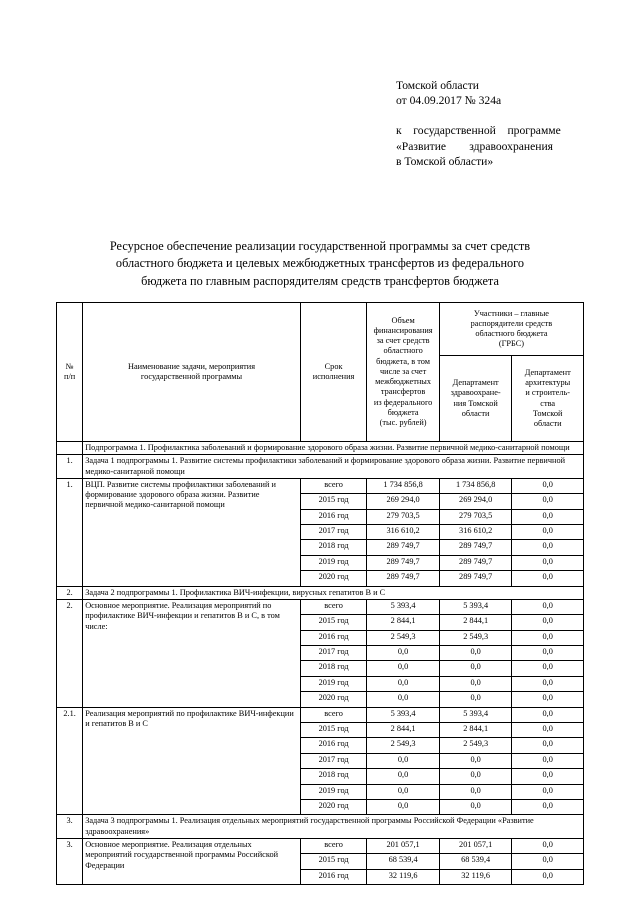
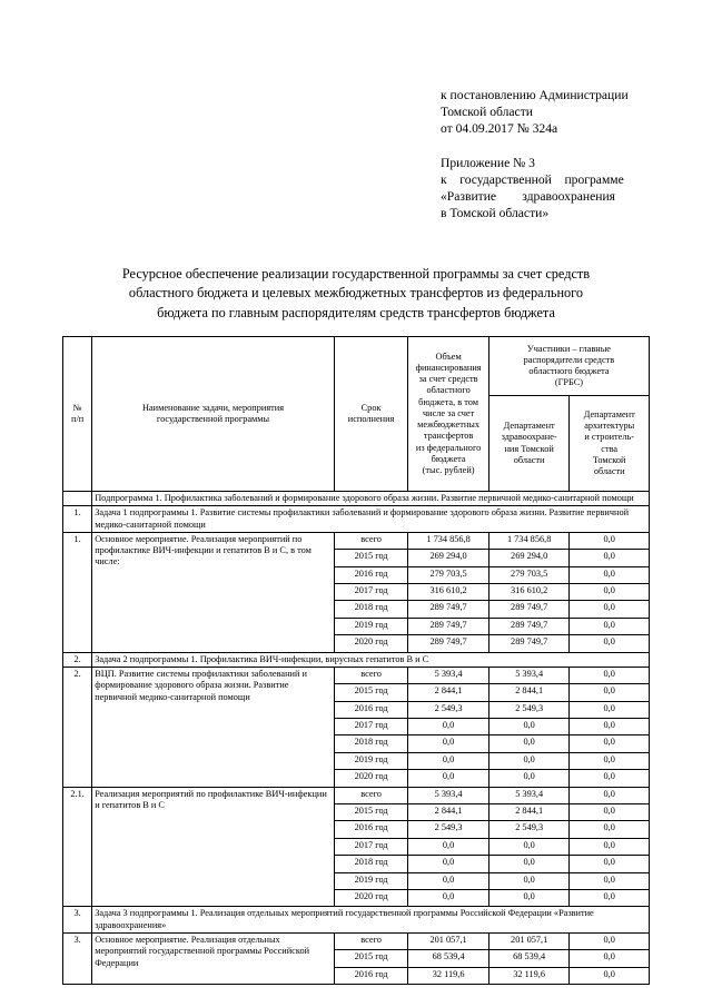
+ к постановлению Администрации
  Томской области
  от 04.09.2017 № 324а
+ Приложение № 3
  к государственной программе
  «Развитие здравоохранения
  в Томской области»
  Ресурсное обеспечение реализации государственной программы за счет средств
  областного бюджета и целевых межбюджетных трансфертов из федерального
  бюджета по главным распорядителям средств трансфертов бюджета
  №п/п	Наименование задачи, мероприятиягосударственной программы	Срокисполнения	Объемфинансированияза счет средствобластногобюджета, в томчисле за счетмежбюджетныхтрансфертовиз федеральногобюджета(тыс. рублей)	Участники – главныераспорядители средствобластного бюджета(ГРБС)
  Департаментздравоохране-ния Томскойобласти	Департаментархитектурыи строитель-стваТомскойобласти
  	Подпрограмма 1. Профилактика заболеваний и формирование здорового образа жизни. Развитие первичной медико-санитарной помощи
  1.	Задача 1 подпрограммы 1. Развитие системы профилактики заболеваний и формирование здорового образа жизни. Развитие первичной медико-санитарной помощи
- 1.	ВЦП. Развитие системы профилактики заболеваний и формирование здорового образа жизни. Развитие первичной медико-санитарной помощи	всего	1 734 856,8	1 734 856,8	0,0
+ 1.	Основное мероприятие. Реализация мероприятий по профилактике ВИЧ-инфекции и гепатитов В и С, в том числе:	всего	1 734 856,8	1 734 856,8	0,0
  2015 год	269 294,0	269 294,0	0,0
  2016 год	279 703,5	279 703,5	0,0
  2017 год	316 610,2	316 610,2	0,0
  2018 год	289 749,7	289 749,7	0,0
  2019 год	289 749,7	289 749,7	0,0
  2020 год	289 749,7	289 749,7	0,0
  2.	Задача 2 подпрограммы 1. Профилактика ВИЧ-инфекции, вирусных гепатитов В и С
- 2.	Основное мероприятие. Реализация мероприятий по профилактике ВИЧ-инфекции и гепатитов В и С, в том числе:	всего	5 393,4	5 393,4	0,0
+ 2.	ВЦП. Развитие системы профилактики заболеваний и формирование здорового образа жизни. Развитие первичной медико-санитарной помощи	всего	5 393,4	5 393,4	0,0
  2015 год	2 844,1	2 844,1	0,0
  2016 год	2 549,3	2 549,3	0,0
  2017 год	0,0	0,0	0,0
  2018 год	0,0	0,0	0,0
  2019 год	0,0	0,0	0,0
  2020 год	0,0	0,0	0,0
  2.1.	Реализация мероприятий по профилактике ВИЧ-инфекции и гепатитов В и С	всего	5 393,4	5 393,4	0,0
  2015 год	2 844,1	2 844,1	0,0
  2016 год	2 549,3	2 549,3	0,0
  2017 год	0,0	0,0	0,0
  2018 год	0,0	0,0	0,0
  2019 год	0,0	0,0	0,0
  2020 год	0,0	0,0	0,0
  3.	Задача 3 подпрограммы 1. Реализация отдельных мероприятий государственной программы Российской Федерации «Развитие здравоохранения»
  3.	Основное мероприятие. Реализация отдельных мероприятий государственной программы Российской Федерации	всего	201 057,1	201 057,1	0,0
  2015 год	68 539,4	68 539,4	0,0
  2016 год	32 119,6	32 119,6	0,0
